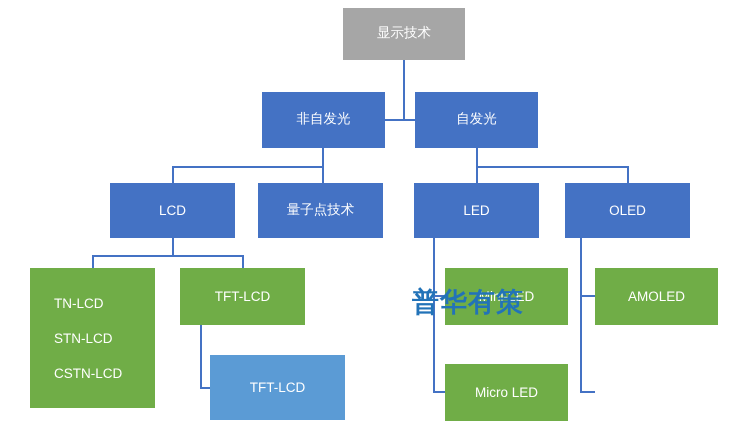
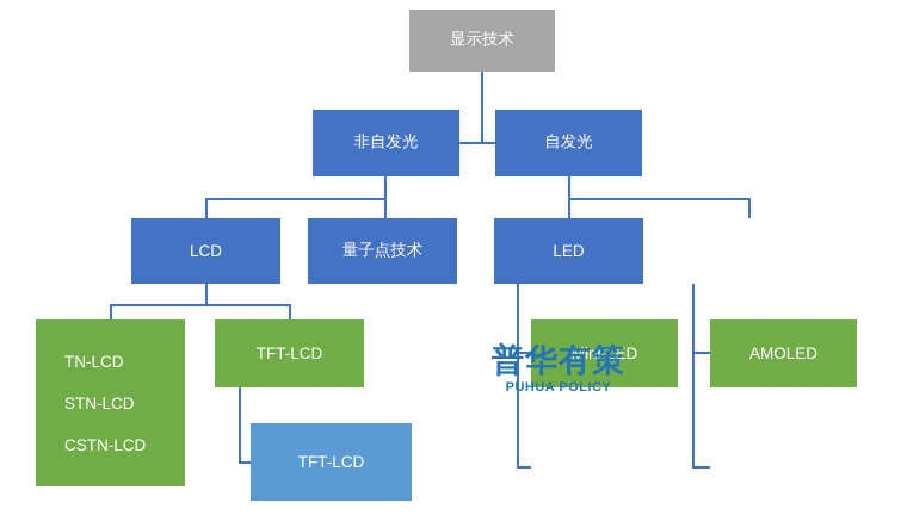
  显示技术
  非自发光
  自发光
  LCD
  量子点技术
  LED
- OLED
  TN-LCD
  STN-LCD
  CSTN-LCD
  TFT-LCD
  TFT-LCD
  Mini-LED
- Micro LED
  AMOLED
  普华有策
+ PUHUA POLICY
